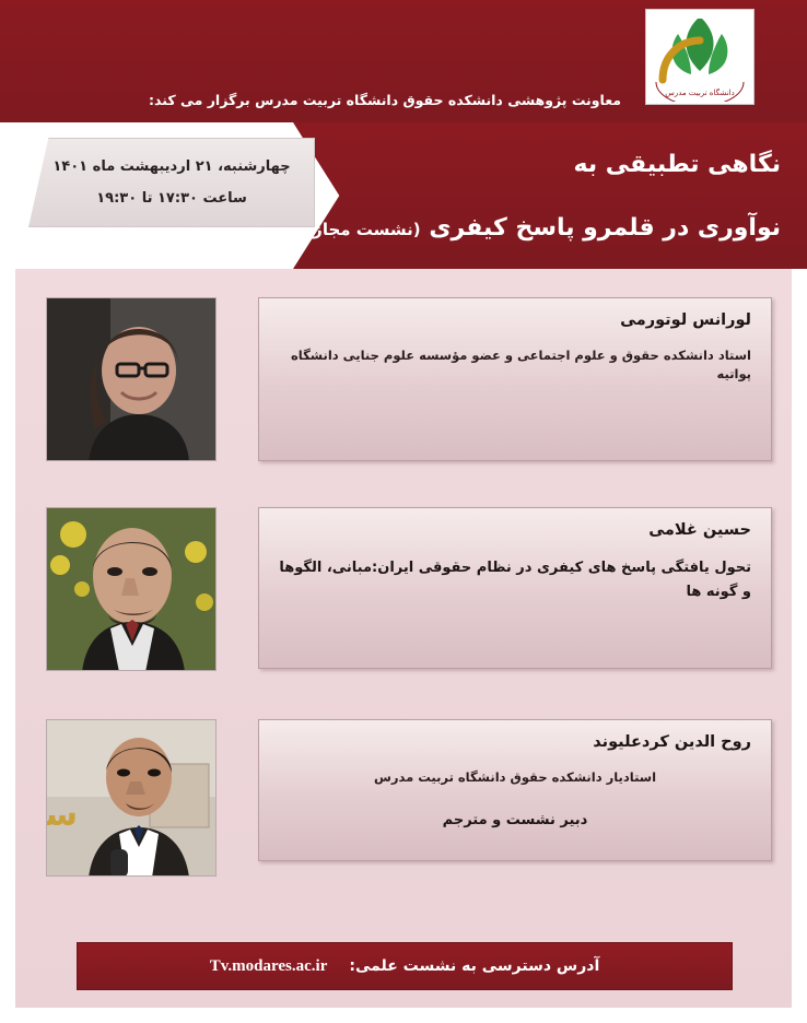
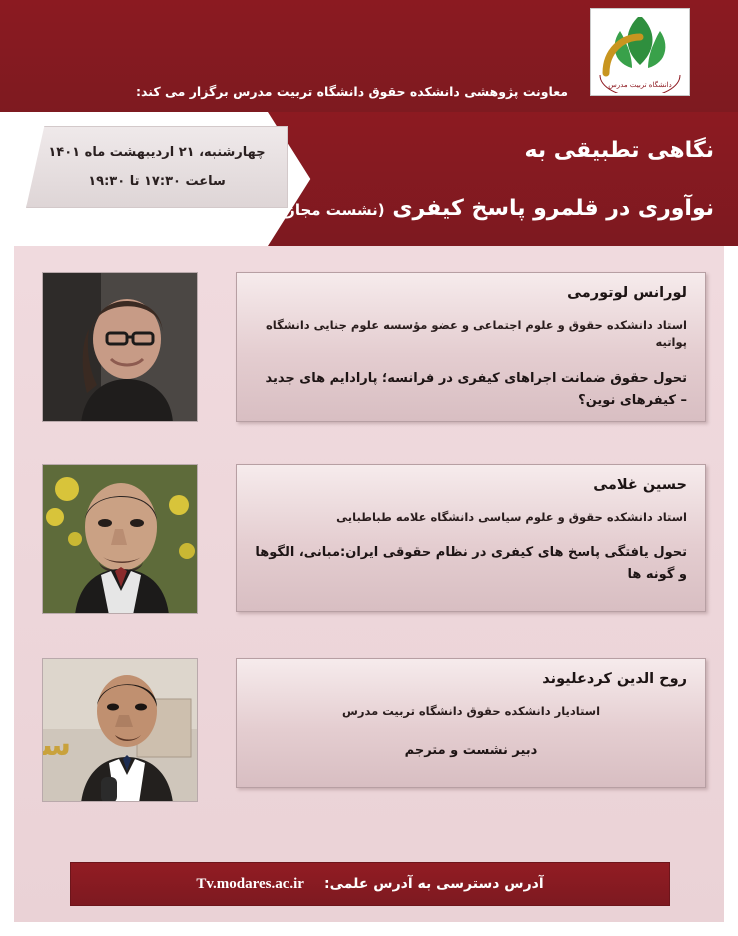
  دانشگاه تربیت مدرس
  معاونت پژوهشی دانشکده حقوق دانشگاه تربیت مدرس برگزار می کند:
  نگاهی تطبیقی به
  نوآوری در قلمرو پاسخ کیفری (نشست مجازی)
  چهارشنبه، ۲۱ اردیبهشت ماه ۱۴۰۱
  ساعت ۱۷:۳۰ تا ۱۹:۳۰
  لورانس لوتورمی
  استاد دانشکده حقوق و علوم اجتماعی و عضو مؤسسه علوم جنایی دانشگاه پواتیه
+ تحول حقوق ضمانت اجراهای کیفری در فرانسه؛ پارادایم های جدید – کیفرهای نوین؟
  حسین غلامی
+ استاد دانشکده حقوق و علوم سیاسی دانشگاه علامه طباطبایی
  تحول یافتگی پاسخ های کیفری در نظام حقوقی ایران:مبانی، الگوها و گونه ها
  روح الدین کردعلیوند
  استادیار دانشکده حقوق دانشگاه تربیت مدرس
  دبیر نشست و مترجم
- آدرس دسترسی به نشست علمی:
+ آدرس دسترسی به آدرس علمی:
  Tv.modares.ac.ir
